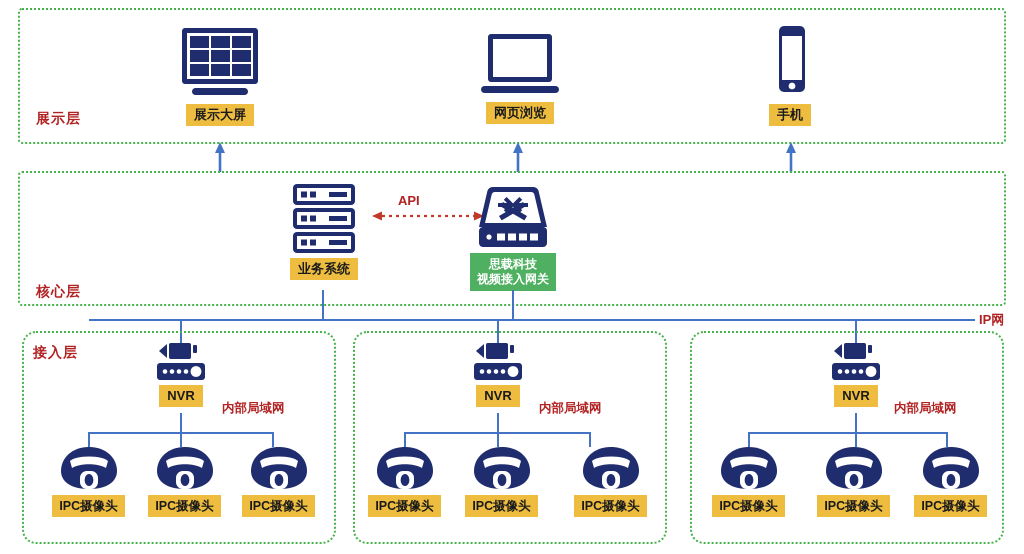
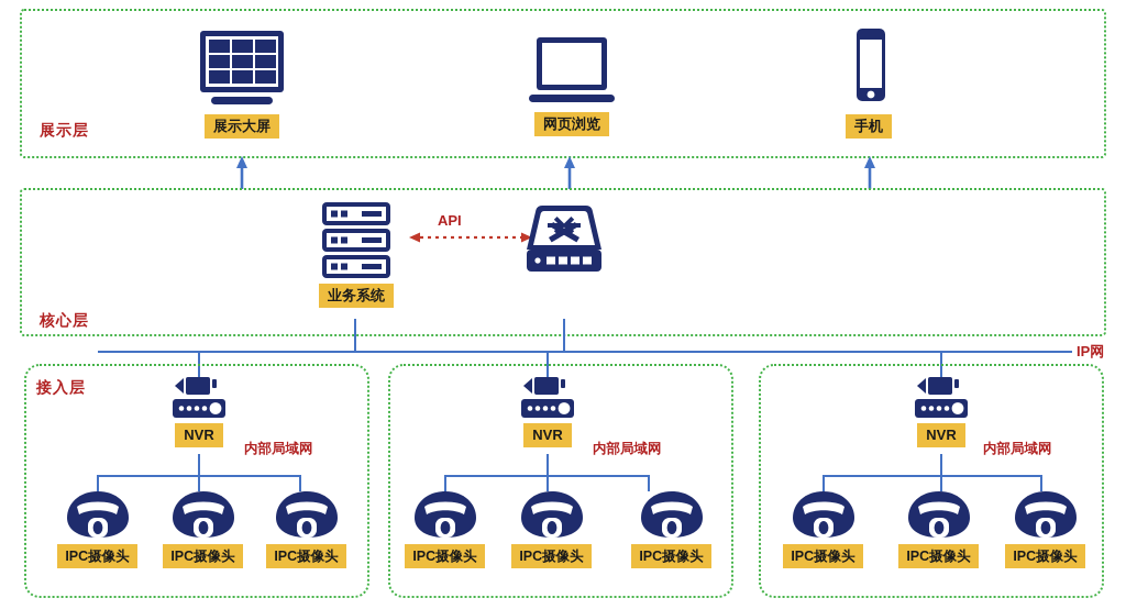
  展示层
  展示大屏
  网页浏览
  手机
  核心层
  业务系统
  API
- 思载科技
- 视频接入网关
  IP网
  接入层
  NVR
  内部局域网
  IPC摄像头
  IPC摄像头
  IPC摄像头
  NVR
  内部局域网
  IPC摄像头
  IPC摄像头
  IPC摄像头
  NVR
  内部局域网
  IPC摄像头
  IPC摄像头
  IPC摄像头
